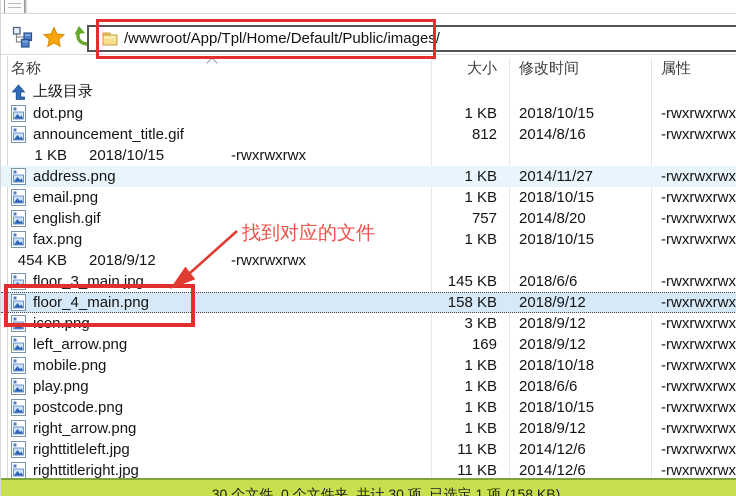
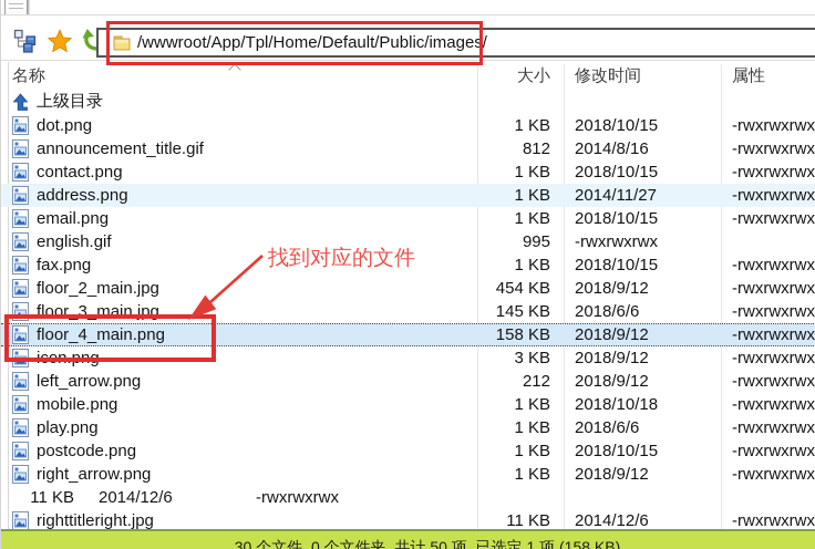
  /wwwroot/App/Tpl/Home/Default/Public/images/
  名称
  大小
  修改时间
  属性
  上级目录
  dot.png
  1 KB
  2018/10/15
  -rwxrwxrwx
  announcement_title.gif
  812
  2014/8/16
  -rwxrwxrwx
+ contact.png
  1 KB
  2018/10/15
  -rwxrwxrwx
  address.png
  1 KB
  2014/11/27
  -rwxrwxrwx
  email.png
  1 KB
  2018/10/15
  -rwxrwxrwx
  english.gif
- 757
+ 995
- 2014/8/20
  -rwxrwxrwx
  fax.png
  1 KB
  2018/10/15
  -rwxrwxrwx
+ floor_2_main.jpg
  454 KB
  2018/9/12
  -rwxrwxrwx
  floor_3_main.jpg
  145 KB
  2018/6/6
  -rwxrwxrwx
  floor_4_main.png
  158 KB
  2018/9/12
  -rwxrwxrwx
  icon.png
  3 KB
  2018/9/12
  -rwxrwxrwx
  left_arrow.png
- 169
+ 212
  2018/9/12
  -rwxrwxrwx
  mobile.png
  1 KB
  2018/10/18
  -rwxrwxrwx
  play.png
  1 KB
  2018/6/6
  -rwxrwxrwx
  postcode.png
  1 KB
  2018/10/15
  -rwxrwxrwx
  right_arrow.png
  1 KB
  2018/9/12
  -rwxrwxrwx
- righttitleleft.jpg
  11 KB
  2014/12/6
  -rwxrwxrwx
  righttitleright.jpg
  11 KB
  2014/12/6
  -rwxrwxrwx
  找到对应的文件
- 30 个文件, 0 个文件夹, 共计 30 项, 已选定 1 项 (158 KB)
+ 30 个文件, 0 个文件夹, 共计 50 项, 已选定 1 项 (158 KB)
